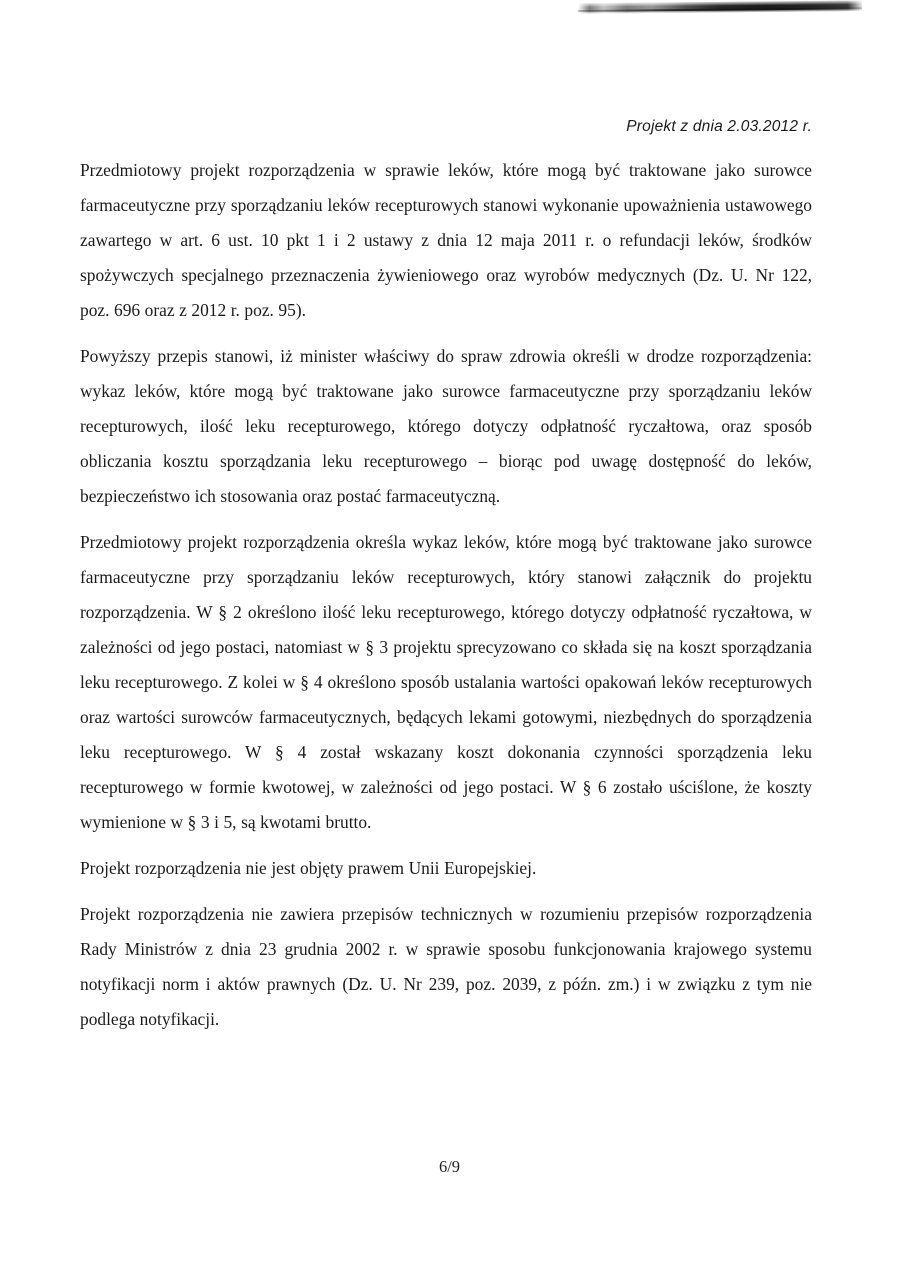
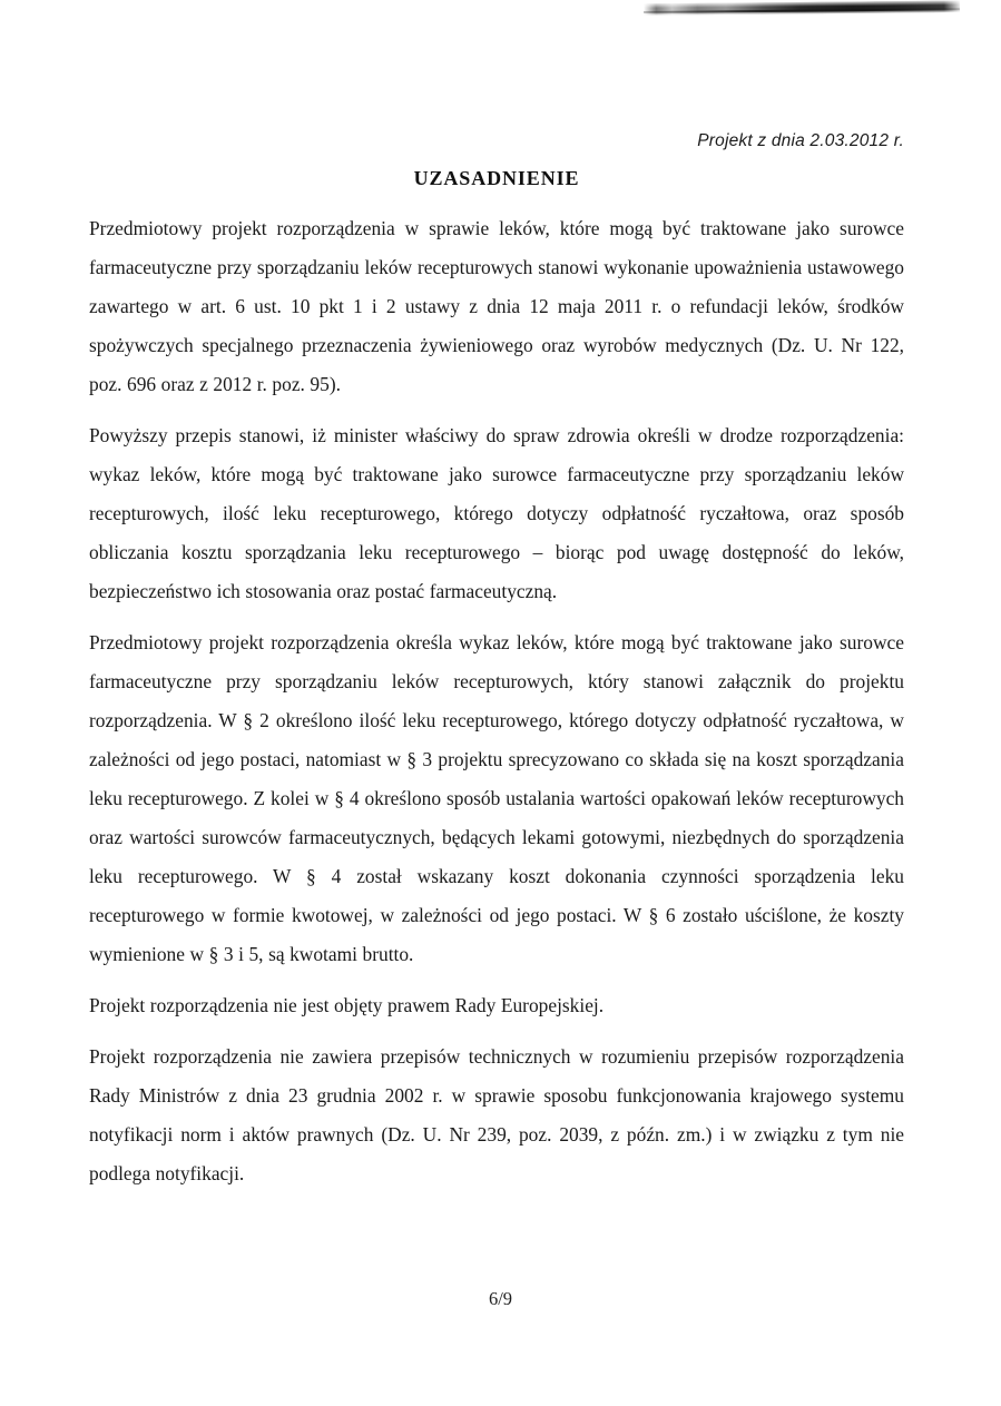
  Projekt z dnia 2.03.2012 r.
+ UZASADNIENIE
  Przedmiotowy projekt rozporządzenia w sprawie leków, które mogą być traktowane jako surowce farmaceutyczne przy sporządzaniu leków recepturowych stanowi wykonanie upoważnienia ustawowego zawartego w art. 6 ust. 10 pkt 1 i 2 ustawy z dnia 12 maja 2011 r. o refundacji leków, środków spożywczych specjalnego przeznaczenia żywieniowego oraz wyrobów medycznych (Dz. U. Nr 122, poz. 696 oraz z 2012 r. poz. 95).
  Powyższy przepis stanowi, iż minister właściwy do spraw zdrowia określi w drodze rozporządzenia: wykaz leków, które mogą być traktowane jako surowce farmaceutyczne przy sporządzaniu leków recepturowych, ilość leku recepturowego, którego dotyczy odpłatność ryczałtowa, oraz sposób obliczania kosztu sporządzania leku recepturowego – biorąc pod uwagę dostępność do leków, bezpieczeństwo ich stosowania oraz postać farmaceutyczną.
  Przedmiotowy projekt rozporządzenia określa wykaz leków, które mogą być traktowane jako surowce farmaceutyczne przy sporządzaniu leków recepturowych, który stanowi załącznik do projektu rozporządzenia. W § 2 określono ilość leku recepturowego, którego dotyczy odpłatność ryczałtowa, w zależności od jego postaci, natomiast w § 3 projektu sprecyzowano co składa się na koszt sporządzania leku recepturowego. Z kolei w § 4 określono sposób ustalania wartości opakowań leków recepturowych oraz wartości surowców farmaceutycznych, będących lekami gotowymi, niezbędnych do sporządzenia leku recepturowego. W § 4 został wskazany koszt dokonania czynności sporządzenia leku recepturowego w formie kwotowej, w zależności od jego postaci. W § 6 zostało uściślone, że koszty wymienione w § 3 i 5, są kwotami brutto.
- Projekt rozporządzenia nie jest objęty prawem Unii Europejskiej.
+ Projekt rozporządzenia nie jest objęty prawem Rady Europejskiej.
  Projekt rozporządzenia nie zawiera przepisów technicznych w rozumieniu przepisów rozporządzenia Rady Ministrów z dnia 23 grudnia 2002 r. w sprawie sposobu funkcjonowania krajowego systemu notyfikacji norm i aktów prawnych (Dz. U. Nr 239, poz. 2039, z późn. zm.) i w związku z tym nie podlega notyfikacji.
  6/9
